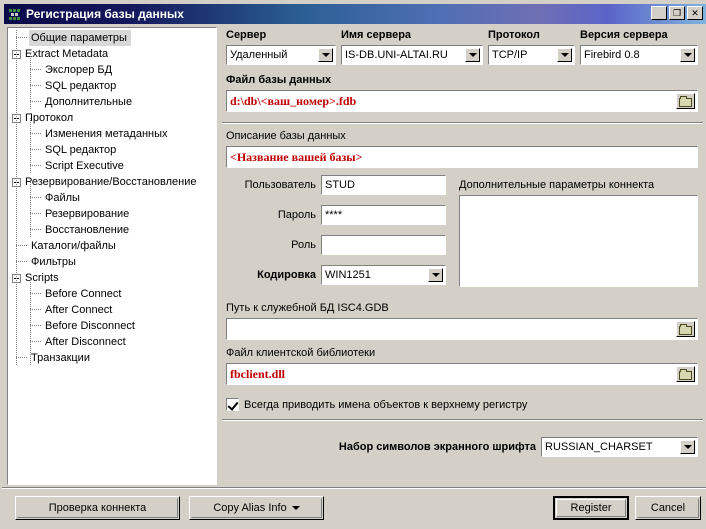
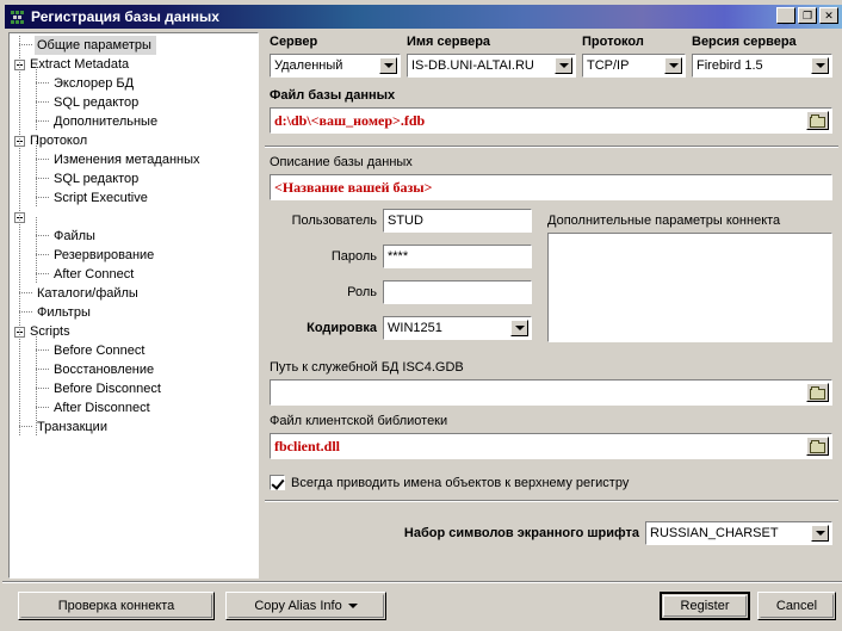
  Регистрация базы данных
  _
  ❐
  ✕
  Общие параметры
  Extract Metadata
  Экслорер БД
  SQL редактор
  Дополнительные
  Протокол
  Изменения метаданных
  SQL редактор
  Script Executive
- Резервирование/Восстановление
  Файлы
  Резервирование
- Восстановление
+ After Connect
  Каталоги/файлы
  Фильтры
  Scripts
  Before Connect
- After Connect
+ Восстановление
  Before Disconnect
  After Disconnect
  Транзакции
  Сервер
  Имя сервера
  Протокол
  Версия сервера
  Удаленный
  IS-DB.UNI-ALTAI.RU
  TCP/IP
- Firebird 0.8
+ Firebird 1.5
  Файл базы данных
  d:\db\<ваш_номер>.fdb
  Описание базы данных
  <Название вашей базы>
  Пользователь
  STUD
  Пароль
  ****
  Роль
  Кодировка
  WIN1251
  Дополнительные параметры коннекта
  Путь к служебной БД ISC4.GDB
  Файл клиентской библиотеки
  fbclient.dll
  Всегда приводить имена объектов к верхнему регистру
  Набор символов экранного шрифта
  RUSSIAN_CHARSET
  Проверка коннекта
  Copy Alias Info
  Register
  Cancel
